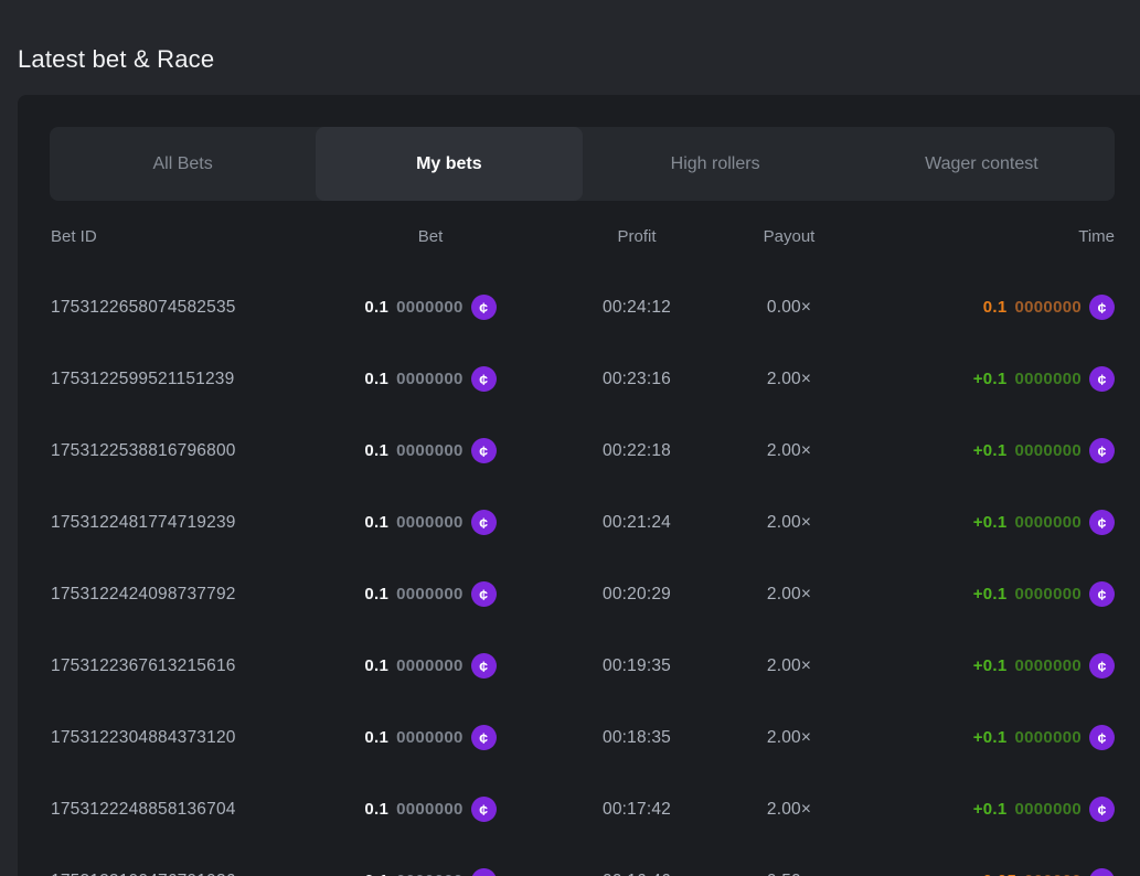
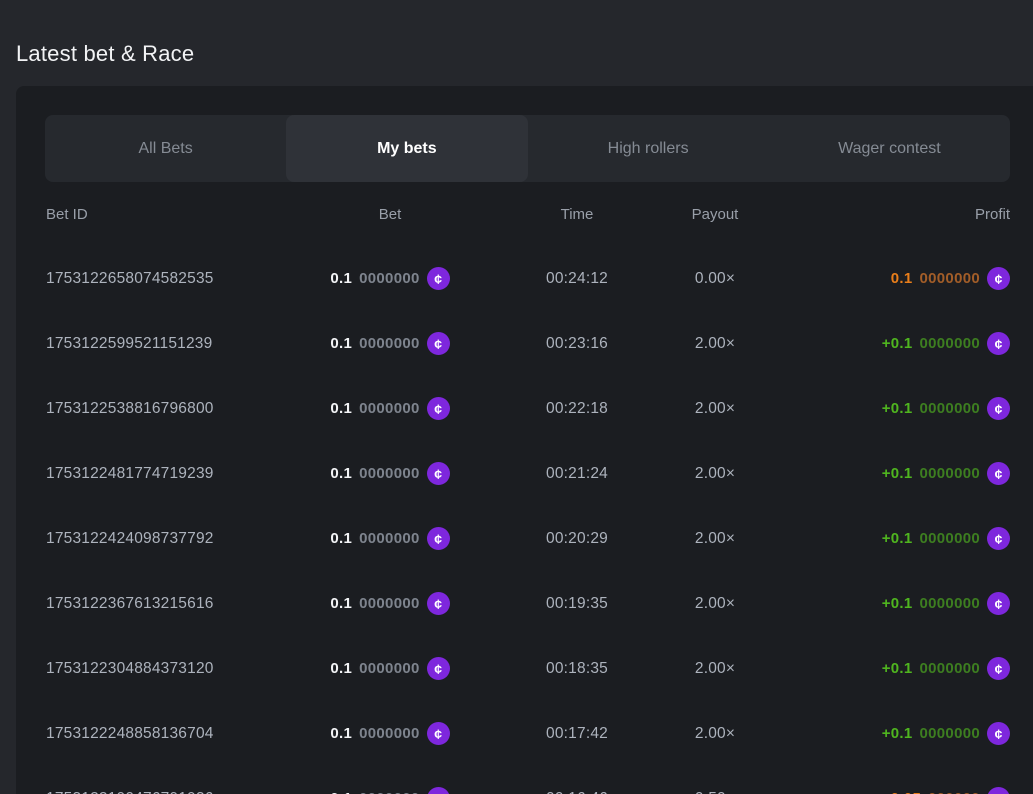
  Latest bet & Race
  All Bets
  My bets
  High rollers
  Wager contest
  Bet ID
  Bet
- Profit
+ Time
  Payout
- Time
+ Profit
  1753122658074582535
  0.1
  0000000
  ¢
  00:24:12
  0.00×
  0.1
  0000000
  ¢
  1753122599521151239
  0.1
  0000000
  ¢
  00:23:16
  2.00×
  +0.1
  0000000
  ¢
  1753122538816796800
  0.1
  0000000
  ¢
  00:22:18
  2.00×
  +0.1
  0000000
  ¢
  1753122481774719239
  0.1
  0000000
  ¢
  00:21:24
  2.00×
  +0.1
  0000000
  ¢
  1753122424098737792
  0.1
  0000000
  ¢
  00:20:29
  2.00×
  +0.1
  0000000
  ¢
  1753122367613215616
  0.1
  0000000
  ¢
  00:19:35
  2.00×
  +0.1
  0000000
  ¢
  1753122304884373120
  0.1
  0000000
  ¢
  00:18:35
  2.00×
  +0.1
  0000000
  ¢
  1753122248858136704
  0.1
  0000000
  ¢
  00:17:42
  2.00×
  +0.1
  0000000
  ¢
